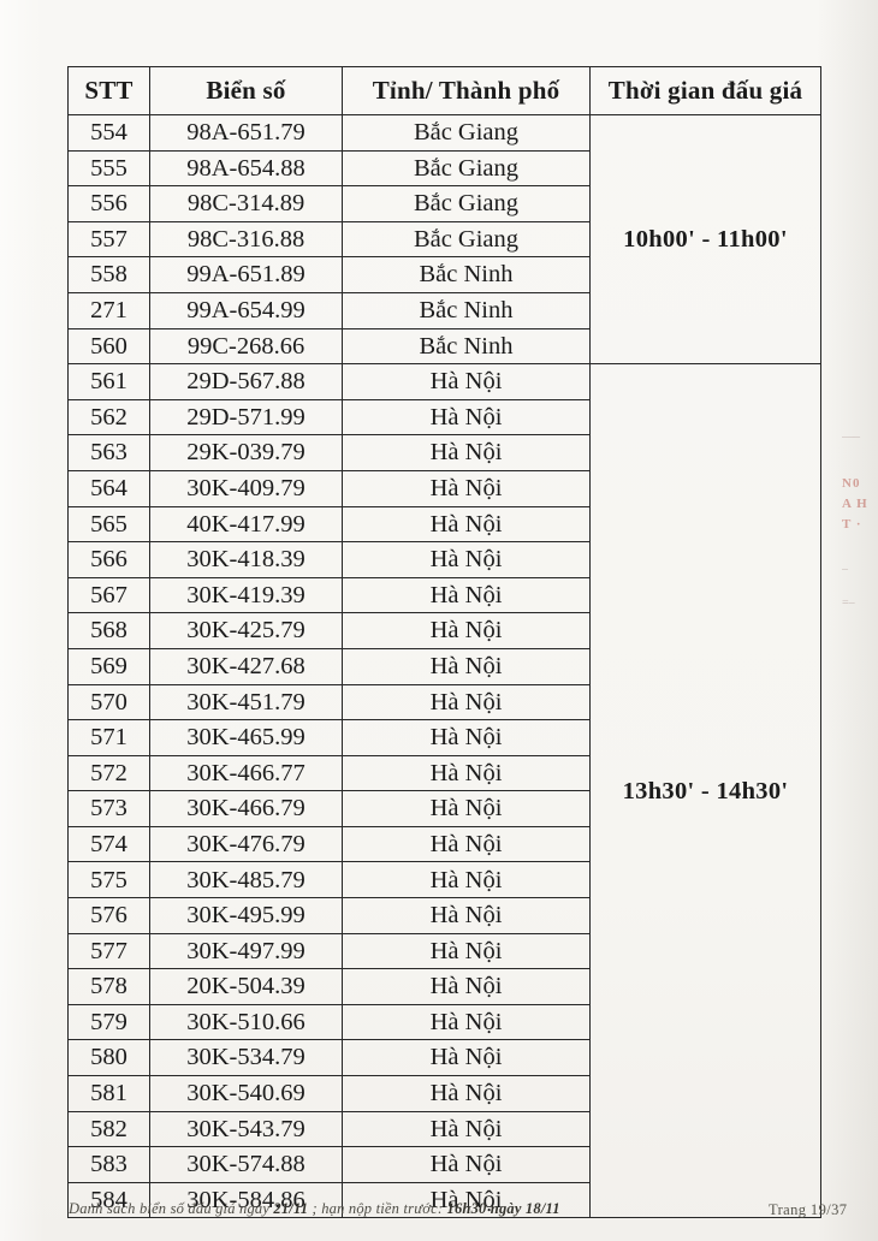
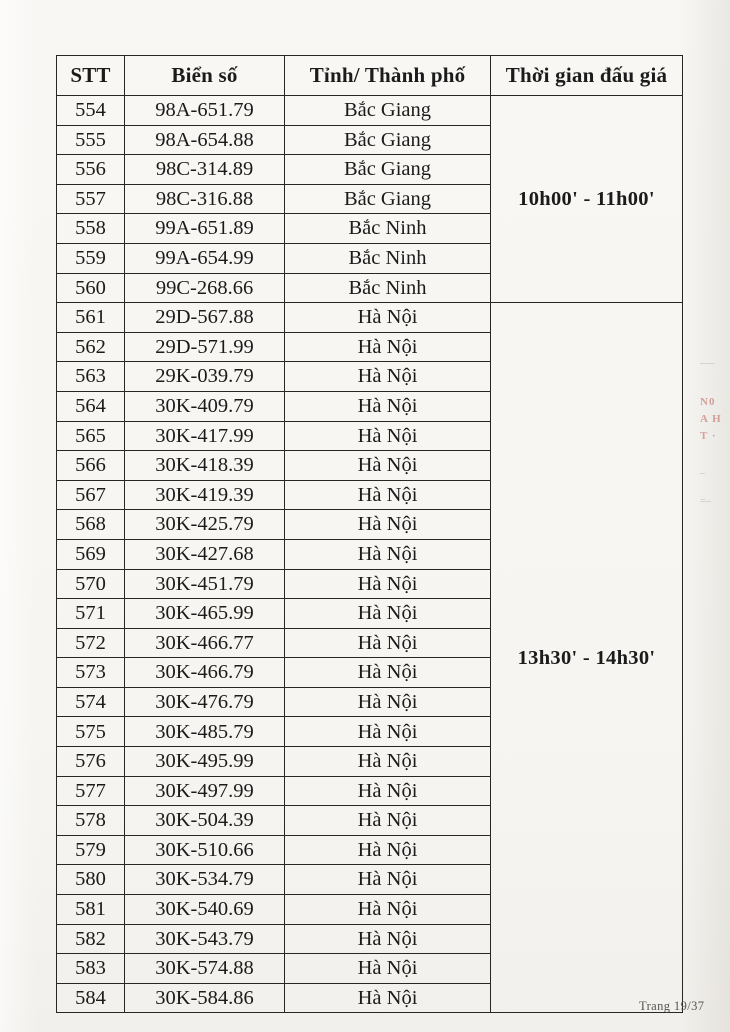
  STT	Biển số	Tỉnh/ Thành phố	Thời gian đấu giá
  554	98A-651.79	Bắc Giang	10h00' - 11h00'
  555	98A-654.88	Bắc Giang
  556	98C-314.89	Bắc Giang
  557	98C-316.88	Bắc Giang
  558	99A-651.89	Bắc Ninh
- 271	99A-654.99	Bắc Ninh
+ 559	99A-654.99	Bắc Ninh
  560	99C-268.66	Bắc Ninh
  561	29D-567.88	Hà Nội	13h30' - 14h30'
  562	29D-571.99	Hà Nội
  563	29K-039.79	Hà Nội
  564	30K-409.79	Hà Nội
- 565	40K-417.99	Hà Nội
+ 565	30K-417.99	Hà Nội
  566	30K-418.39	Hà Nội
  567	30K-419.39	Hà Nội
  568	30K-425.79	Hà Nội
  569	30K-427.68	Hà Nội
  570	30K-451.79	Hà Nội
  571	30K-465.99	Hà Nội
  572	30K-466.77	Hà Nội
  573	30K-466.79	Hà Nội
  574	30K-476.79	Hà Nội
  575	30K-485.79	Hà Nội
  576	30K-495.99	Hà Nội
  577	30K-497.99	Hà Nội
- 578	20K-504.39	Hà Nội
+ 578	30K-504.39	Hà Nội
  579	30K-510.66	Hà Nội
  580	30K-534.79	Hà Nội
  581	30K-540.69	Hà Nội
  582	30K-543.79	Hà Nội
  583	30K-574.88	Hà Nội
  584	30K-584.86	Hà Nội
- Danh sách biển số đấu giá ngày 21/11 ; hạn nộp tiền trước: 16h30 ngày 18/11
  Trang 19/37
  —–
  N0
  A H
  T ·
  –
  =–
